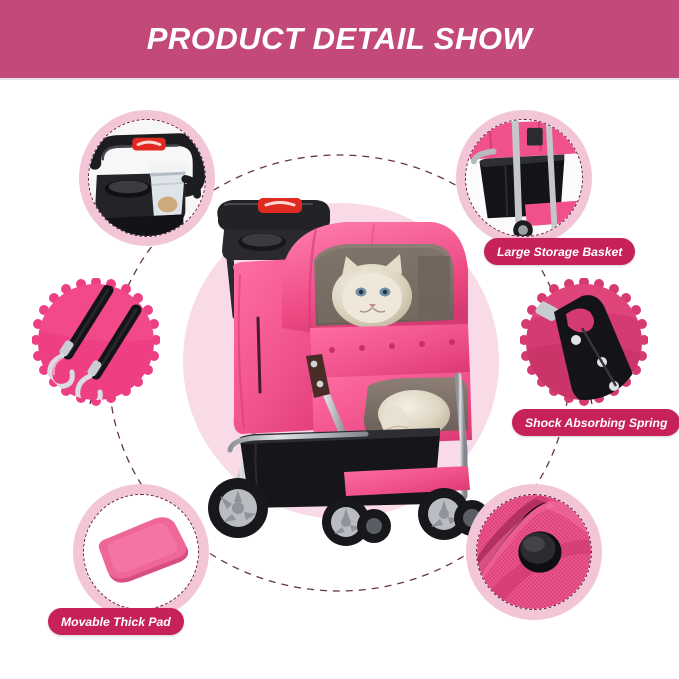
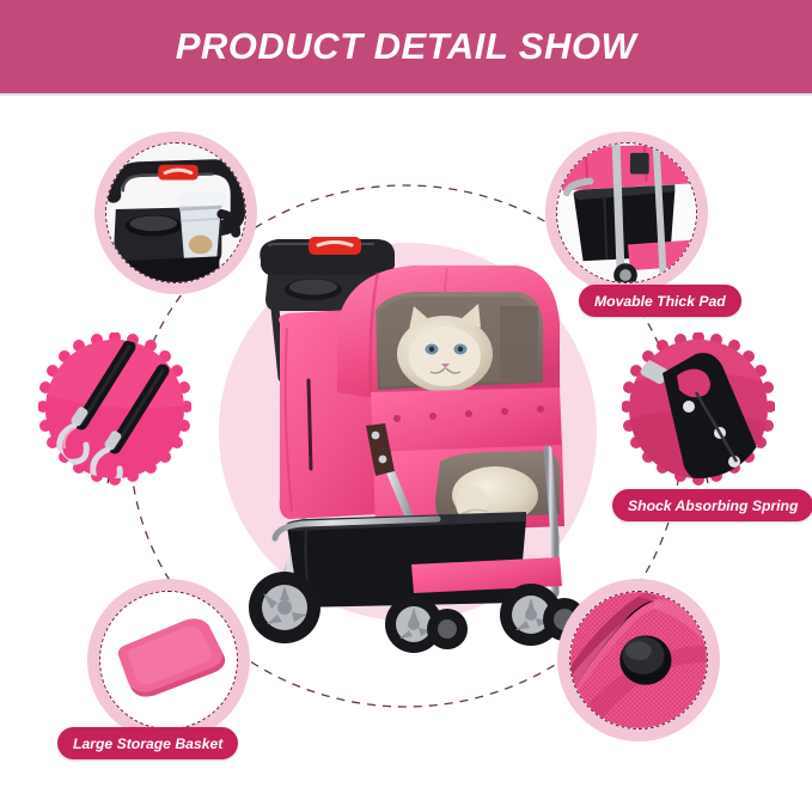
  PRODUCT DETAIL SHOW
- Large Storage Basket
+ Movable Thick Pad
  Shock Absorbing Spring
- Movable Thick Pad
+ Large Storage Basket
